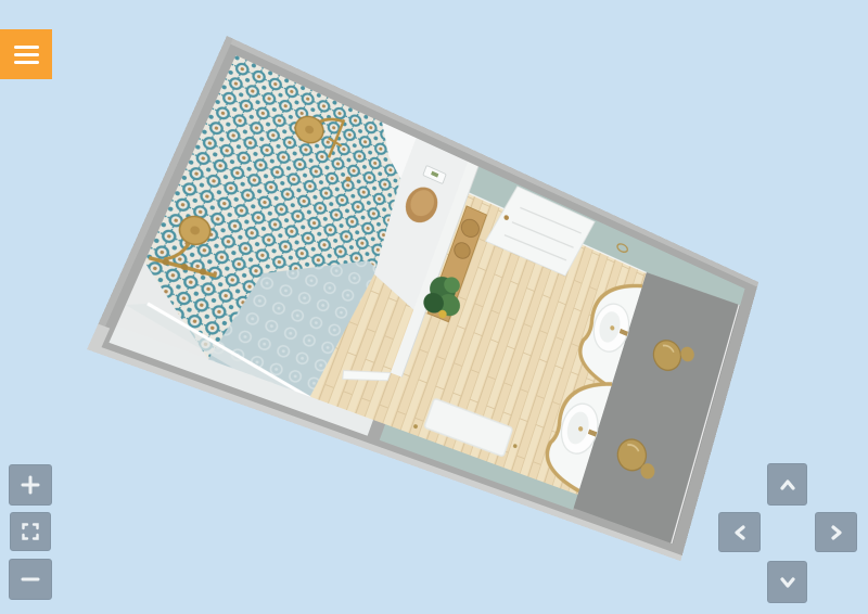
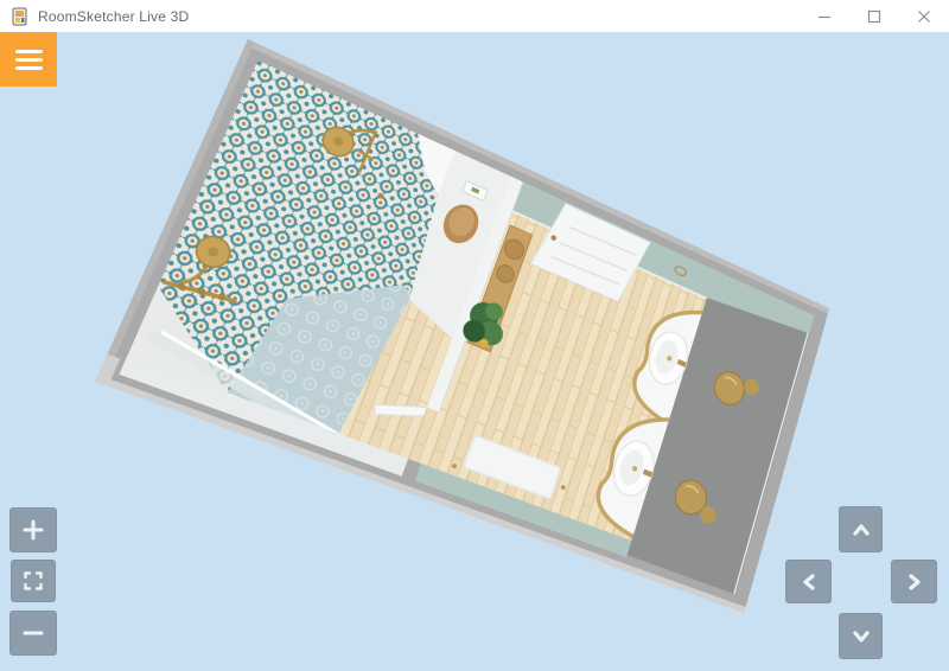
+ RoomSketcher Live 3D
